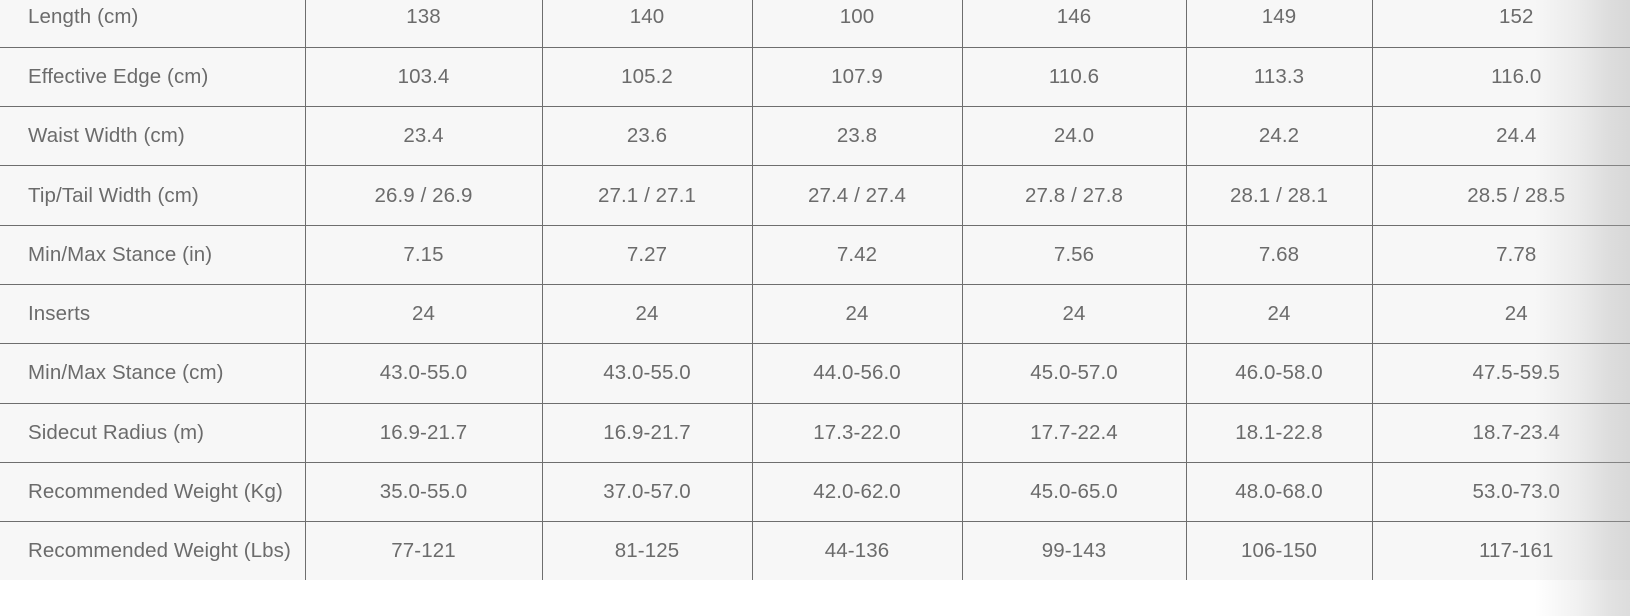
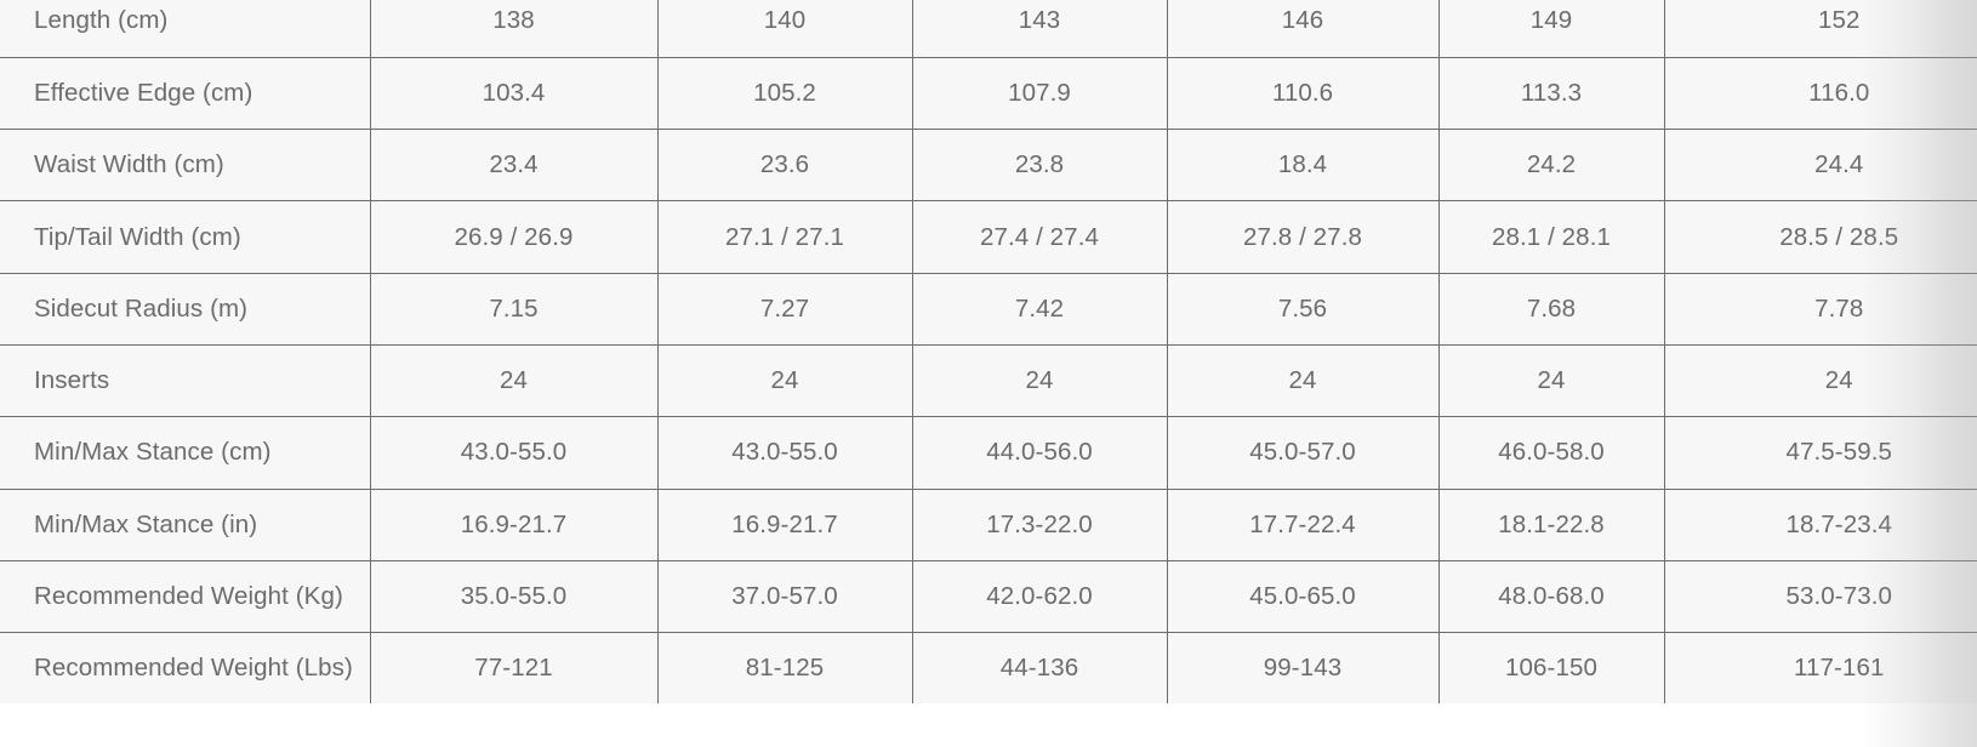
- Length (cm)	138	140	100	146	149	152
+ Length (cm)	138	140	143	146	149	152
  Effective Edge (cm)	103.4	105.2	107.9	110.6	113.3	116.
- Waist Width (cm)	23.4	23.6	23.8	24.0	24.2	24.4
+ Waist Width (cm)	23.4	23.6	23.8	18.4	24.2	24.4
  Tip/Tail Width (cm)	26.9 / 26.9	27.1 / 27.1	27.4 / 27.4	27.8 / 27.8	28.1 / 28.1	28.5 / 2
- Min/Max Stance (in)	7.15	7.27	7.42	7.56	7.68	7.78
+ Sidecut Radius (m)	7.15	7.27	7.42	7.56	7.68	7.78
  Inserts	24	24	24	24	24	24
  Min/Max Stance (cm)	43.0-55.0	43.0-55.0	44.0-56.0	45.0-57.0	46.0-58.0	47.5-5
- Sidecut Radius (m)	16.9-21.7	16.9-21.7	17.3-22.0	17.7-22.4	18.1-22.8	18.7-2
+ Min/Max Stance (in)	16.9-21.7	16.9-21.7	17.3-22.0	17.7-22.4	18.1-22.8	18.7-2
  Recommended Weight (Kg)	35.0-55.0	37.0-57.0	42.0-62.0	45.0-65.0	48.0-68.0	53.0-7
  Recommended Weight (Lbs)	77-121	81-125	44-136	99-143	106-150	117-1
